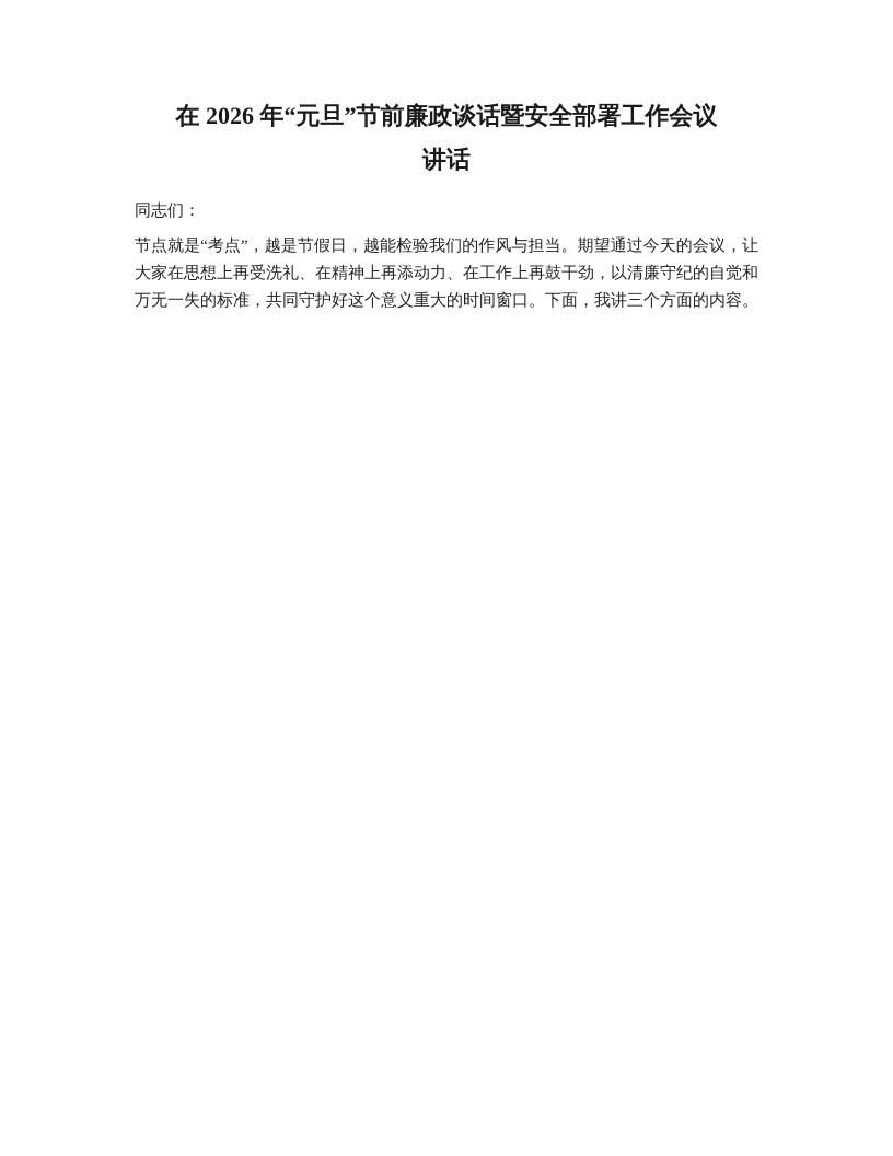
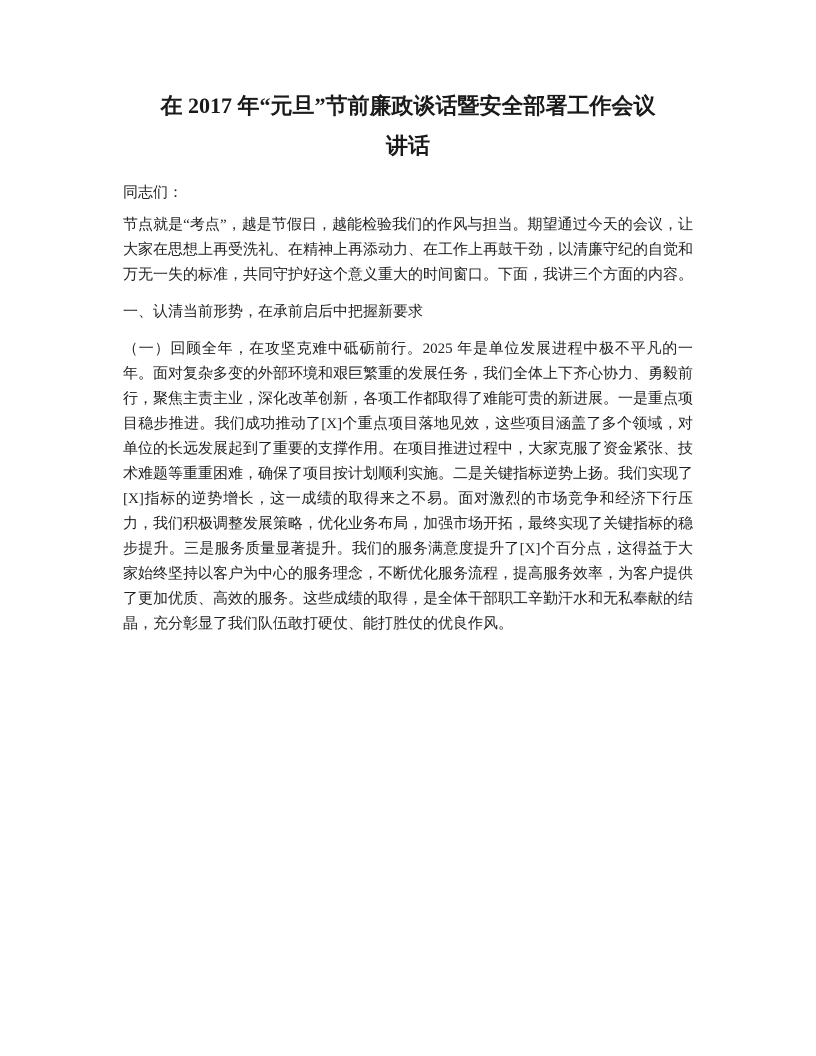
- 在 2026 年“元旦”节前廉政谈话暨安全部署工作会议
+ 在 2017 年“元旦”节前廉政谈话暨安全部署工作会议
  讲话
  同志们：
  节点就是“考点”，越是节假日，越能检验我们的作风与担当。期望通过今天的会议，让大家在思想上再受洗礼、在精神上再添动力、在工作上再鼓干劲，以清廉守纪的自觉和万无一失的标准，共同守护好这个意义重大的时间窗口。下面，我讲三个方面的内容。
+ 一、认清当前形势，在承前启后中把握新要求
+ （一）回顾全年，在攻坚克难中砥砺前行。2025 年是单位发展进程中极不平凡的一年。面对复杂多变的外部环境和艰巨繁重的发展任务，我们全体上下齐心协力、勇毅前行，聚焦主责主业，深化改革创新，各项工作都取得了难能可贵的新进展。一是重点项目稳步推进。我们成功推动了[X]个重点项目落地见效，这些项目涵盖了多个领域，对单位的长远发展起到了重要的支撑作用。在项目推进过程中，大家克服了资金紧张、技术难题等重重困难，确保了项目按计划顺利实施。二是关键指标逆势上扬。我们实现了[X]指标的逆势增长，这一成绩的取得来之不易。面对激烈的市场竞争和经济下行压力，我们积极调整发展策略，优化业务布局，加强市场开拓，最终实现了关键指标的稳步提升。三是服务质量显著提升。我们的服务满意度提升了[X]个百分点，这得益于大家始终坚持以客户为中心的服务理念，不断优化服务流程，提高服务效率，为客户提供了更加优质、高效的服务。这些成绩的取得，是全体干部职工辛勤汗水和无私奉献的结晶，充分彰显了我们队伍敢打硬仗、能打胜仗的优良作风。
